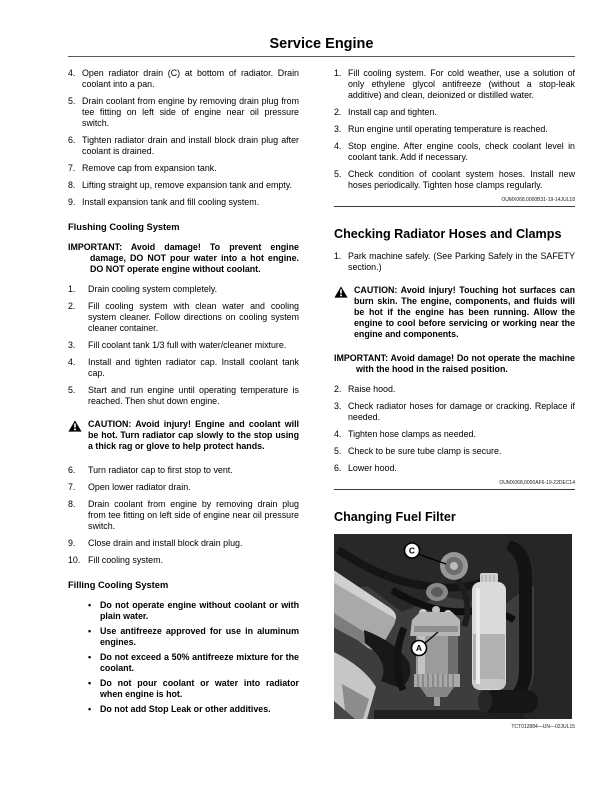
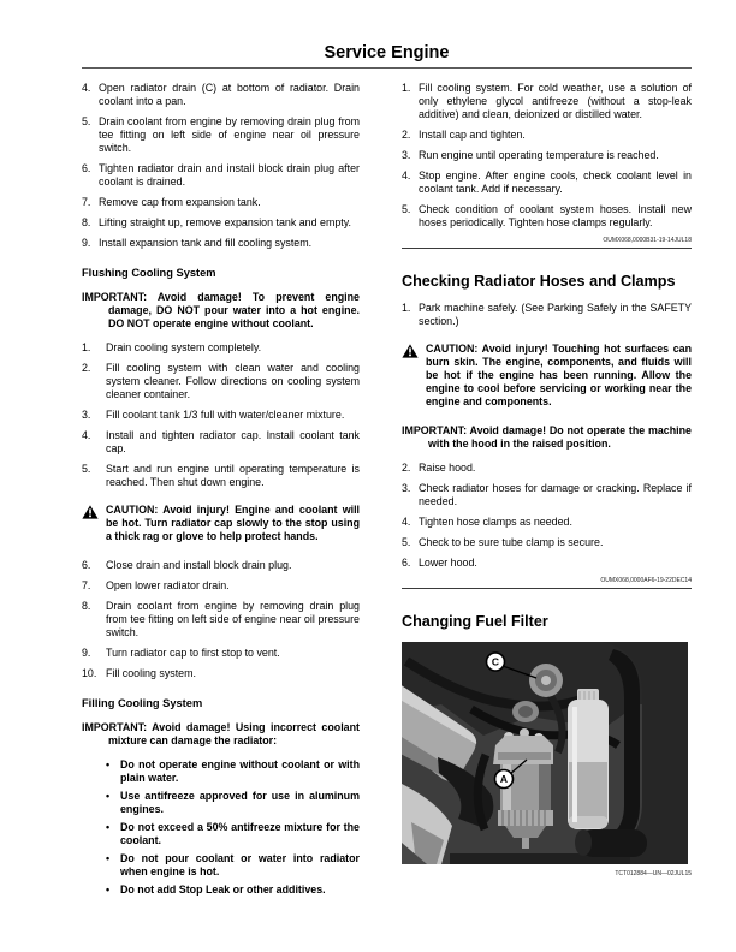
  Service Engine
  4.
  Open radiator drain (C) at bottom of radiator. Drain coolant into a pan.
  5.
  Drain coolant from engine by removing drain plug from tee fitting on left side of engine near oil pressure switch.
  6.
  Tighten radiator drain and install block drain plug after coolant is drained.
  7.
  Remove cap from expansion tank.
  8.
  Lifting straight up, remove expansion tank and empty.
  9.
  Install expansion tank and fill cooling system.
  Flushing Cooling System
  IMPORTANT: Avoid damage! To prevent engine damage, DO NOT pour water into a hot engine. DO NOT operate engine without coolant.
  1.
  Drain cooling system completely.
  2.
  Fill cooling system with clean water and cooling system cleaner. Follow directions on cooling system cleaner container.
  3.
  Fill coolant tank 1/3 full with water/cleaner mixture.
  4.
  Install and tighten radiator cap. Install coolant tank cap.
  5.
  Start and run engine until operating temperature is reached. Then shut down engine.
  CAUTION: Avoid injury! Engine and coolant will be hot. Turn radiator cap slowly to the stop using a thick rag or glove to help protect hands.
  6.
- Turn radiator cap to first stop to vent.
+ Close drain and install block drain plug.
  7.
  Open lower radiator drain.
  8.
  Drain coolant from engine by removing drain plug from tee fitting on left side of engine near oil pressure switch.
  9.
- Close drain and install block drain plug.
+ Turn radiator cap to first stop to vent.
  10.
  Fill cooling system.
  Filling Cooling System
+ IMPORTANT: Avoid damage! Using incorrect coolant mixture can damage the radiator:
  •
  Do not operate engine without coolant or with plain water.
  •
  Use antifreeze approved for use in aluminum engines.
  •
  Do not exceed a 50% antifreeze mixture for the coolant.
  •
  Do not pour coolant or water into radiator when engine is hot.
  •
  Do not add Stop Leak or other additives.
  1.
  Fill cooling system. For cold weather, use a solution of only ethylene glycol antifreeze (without a stop-leak additive) and clean, deionized or distilled water.
  2.
  Install cap and tighten.
  3.
  Run engine until operating temperature is reached.
  4.
  Stop engine. After engine cools, check coolant level in coolant tank. Add if necessary.
  5.
  Check condition of coolant system hoses. Install new hoses periodically. Tighten hose clamps regularly.
  Checking Radiator Hoses and Clamps
  1.
  Park machine safely. (See Parking Safely in the SAFETY section.)
  CAUTION: Avoid injury! Touching hot surfaces can burn skin. The engine, components, and fluids will be hot if the engine has been running. Allow the engine to cool before servicing or working near the engine and components.
  IMPORTANT: Avoid damage! Do not operate the machine with the hood in the raised position.
  2.
  Raise hood.
  3.
  Check radiator hoses for damage or cracking. Replace if needed.
  4.
  Tighten hose clamps as needed.
  5.
  Check to be sure tube clamp is secure.
  6.
  Lower hood.
  Changing Fuel Filter
  C
  A
